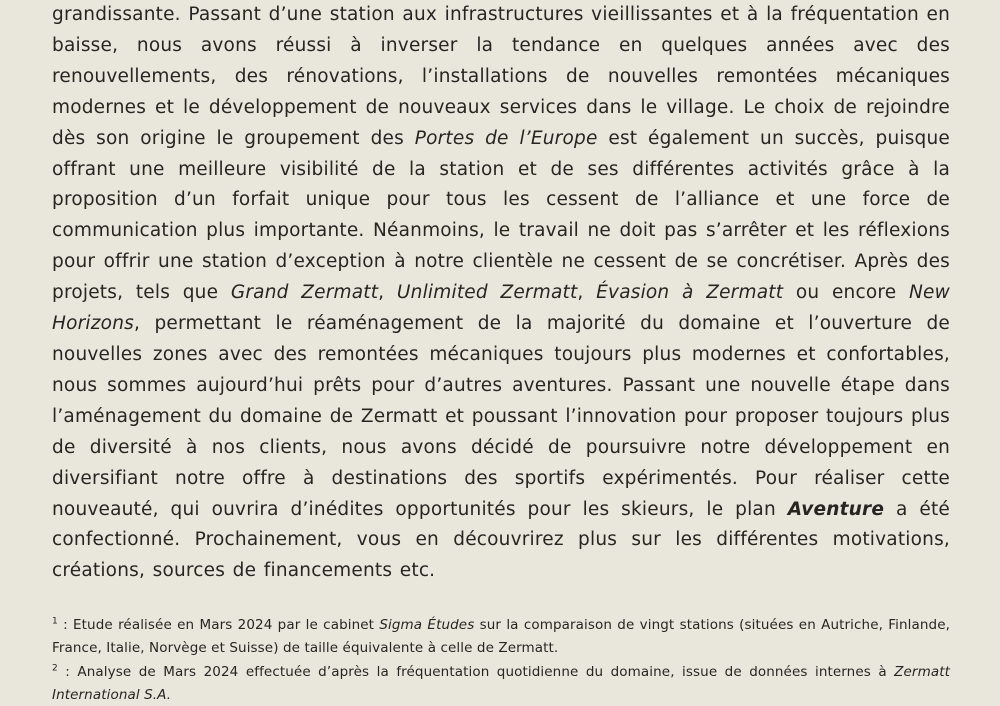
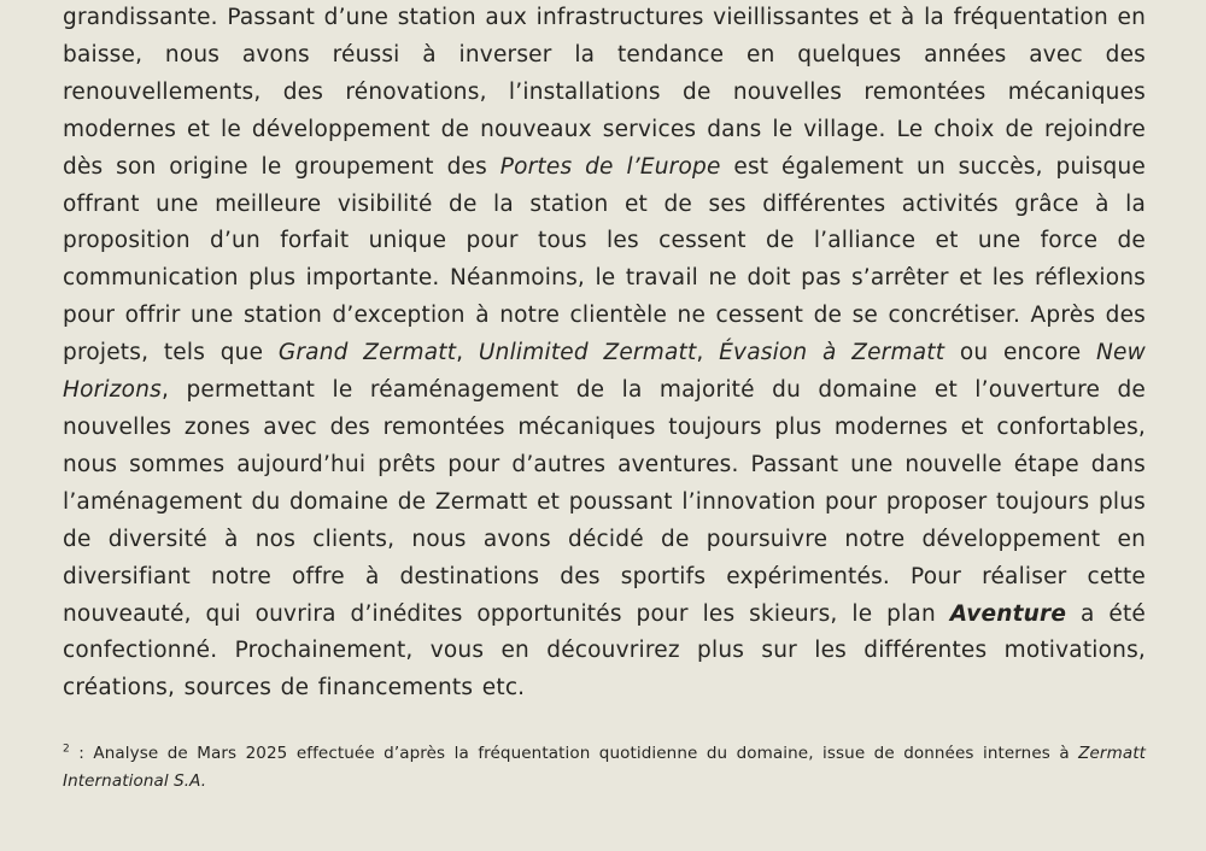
  grandissante. Passant d’une station aux infrastructures vieillissantes et à la fréquentation en baisse, nous avons réussi à inverser la tendance en quelques années avec des renouvellements, des rénovations, l’installations de nouvelles remontées mécaniques modernes et le développement de nouveaux services dans le village. Le choix de rejoindre dès son origine le groupement des Portes de l’Europe est également un succès, puisque offrant une meilleure visibilité de la station et de ses différentes activités grâce à la proposition d’un forfait unique pour tous les cessent de l’alliance et une force de communication plus importante. Néanmoins, le travail ne doit pas s’arrêter et les réflexions pour offrir une station d’exception à notre clientèle ne cessent de se concrétiser. Après des projets, tels que Grand Zermatt, Unlimited Zermatt, Évasion à Zermatt ou encore New Horizons, permettant le réaménagement de la majorité du domaine et l’ouverture de nouvelles zones avec des remontées mécaniques toujours plus modernes et confortables, nous sommes aujourd’hui prêts pour d’autres aventures. Passant une nouvelle étape dans l’aménagement du domaine de Zermatt et poussant l’innovation pour proposer toujours plus de diversité à nos clients, nous avons décidé de poursuivre notre développement en diversifiant notre offre à destinations des sportifs expérimentés. Pour réaliser cette nouveauté, qui ouvrira d’inédites opportunités pour les skieurs, le plan Aventure a été confectionné. Prochainement, vous en découvrirez plus sur les différentes motivations, créations, sources de financements etc.
- 1 : Etude réalisée en Mars 2024 par le cabinet Sigma Études sur la comparaison de vingt stations (situées en Autriche, Finlande, France, Italie, Norvège et Suisse) de taille équivalente à celle de Zermatt.
- 2 : Analyse de Mars 2024 effectuée d’après la fréquentation quotidienne du domaine, issue de données internes à Zermatt International S.A.
+ 2 : Analyse de Mars 2025 effectuée d’après la fréquentation quotidienne du domaine, issue de données internes à Zermatt International S.A.
